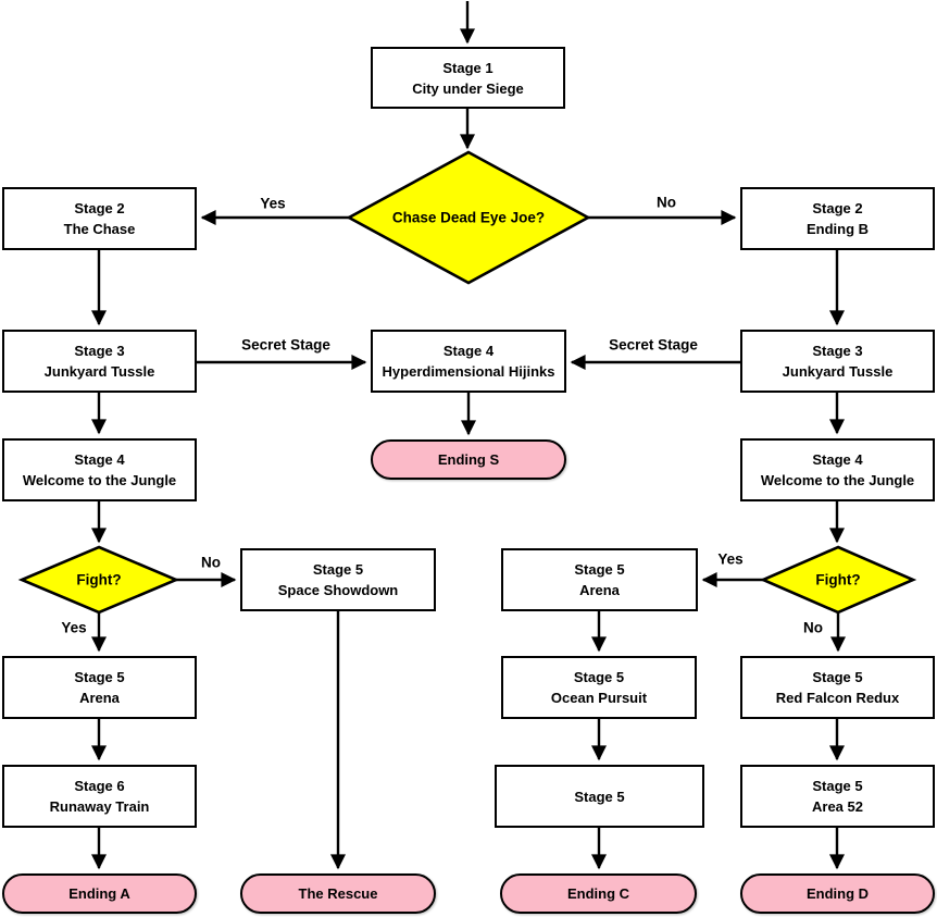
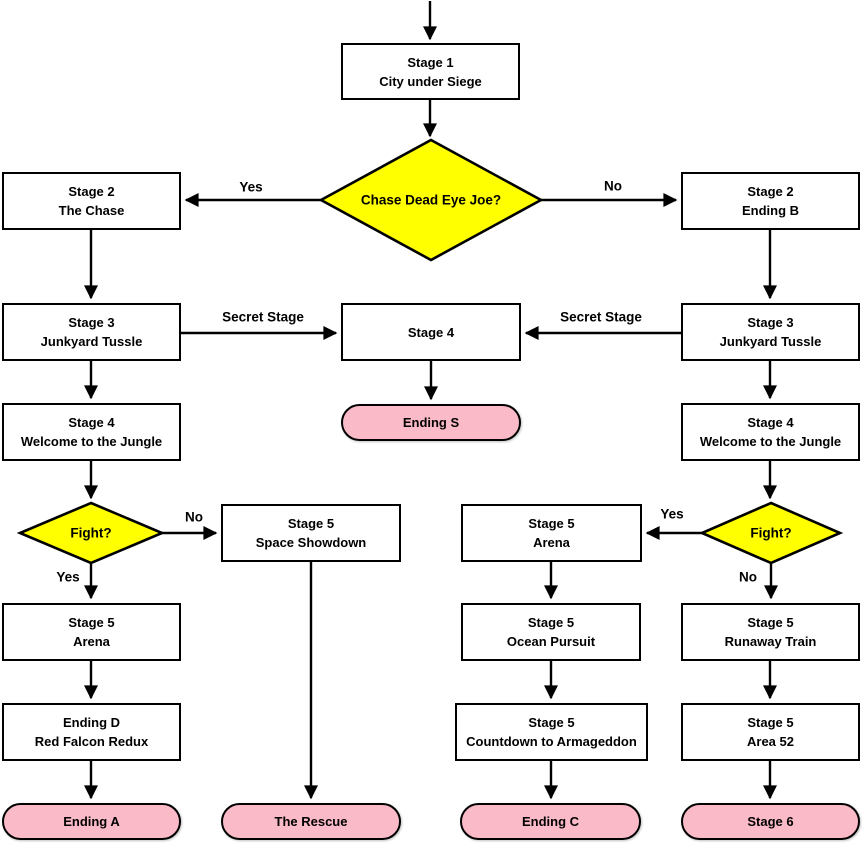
  Yes
  No
  Secret Stage
  Secret Stage
  No
  Yes
  Yes
  No
  Stage 1
  City under Siege
  Chase Dead Eye Joe?
  Stage 2
  The Chase
  Stage 2
  Ending B
  Stage 3
  Junkyard Tussle
  Stage 4
- Hyperdimensional Hijinks
  Stage 3
  Junkyard Tussle
  Ending S
  Stage 4
  Welcome to the Jungle
  Stage 4
  Welcome to the Jungle
  Fight?
  Stage 5
  Space Showdown
  Stage 5
  Arena
  Fight?
  Stage 5
  Arena
  Stage 5
  Ocean Pursuit
  Stage 5
- Red Falcon Redux
+ Runaway Train
- Stage 6
+ Ending D
- Runaway Train
+ Red Falcon Redux
  Stage 5
+ Countdown to Armageddon
  Stage 5
  Area 52
  Ending A
  The Rescue
  Ending C
- Ending D
+ Stage 6
